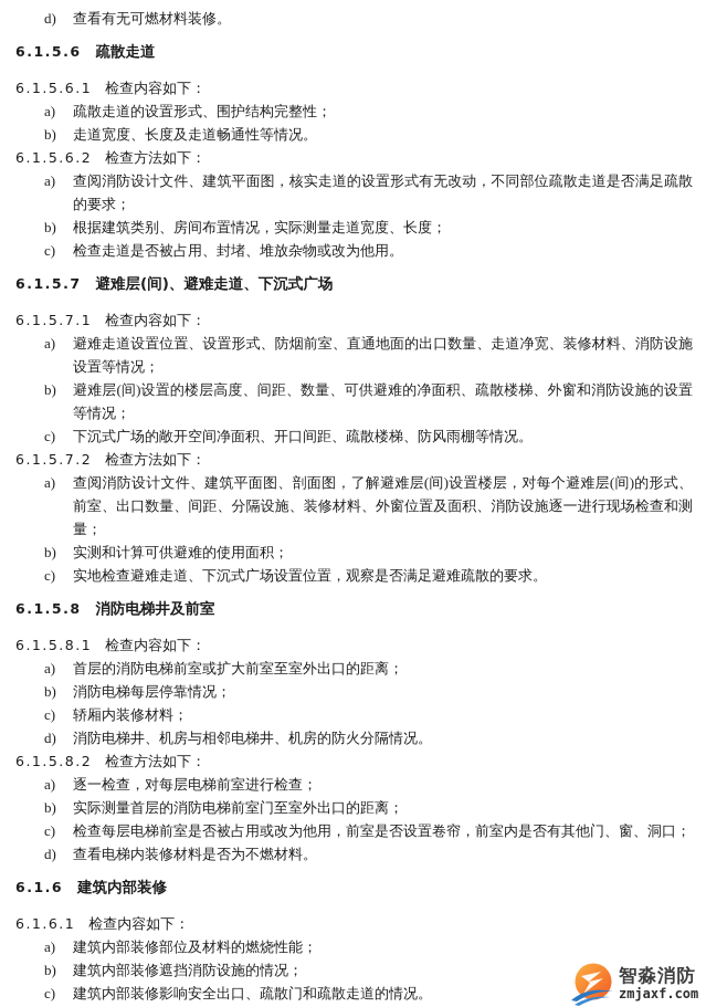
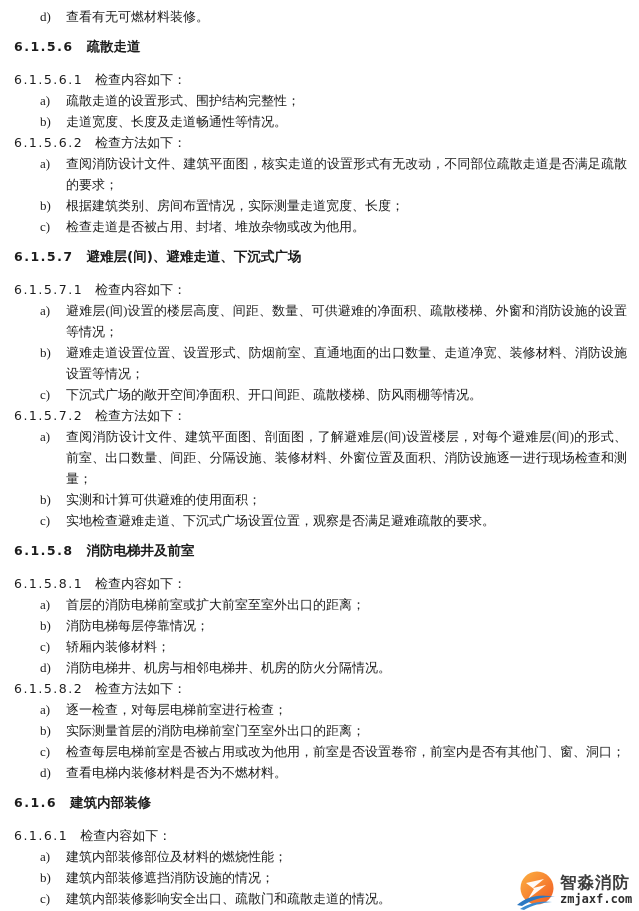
  d)
  查看有无可燃材料装修。
  6.1.5.6 疏散走道
  6.1.5.6.1 检查内容如下：
  a)
  疏散走道的设置形式、围护结构完整性；
  b)
  走道宽度、长度及走道畅通性等情况。
  6.1.5.6.2 检查方法如下：
  a)
  查阅消防设计文件、建筑平面图，核实走道的设置形式有无改动，不同部位疏散走道是否满足疏散的要求；
  b)
  根据建筑类别、房间布置情况，实际测量走道宽度、长度；
  c)
  检查走道是否被占用、封堵、堆放杂物或改为他用。
  6.1.5.7 避难层(间)、避难走道、下沉式广场
  6.1.5.7.1 检查内容如下：
  a)
- 避难走道设置位置、设置形式、防烟前室、直通地面的出口数量、走道净宽、装修材料、消防设施设置等情况；
+ 避难层(间)设置的楼层高度、间距、数量、可供避难的净面积、疏散楼梯、外窗和消防设施的设置等情况；
  b)
- 避难层(间)设置的楼层高度、间距、数量、可供避难的净面积、疏散楼梯、外窗和消防设施的设置等情况；
+ 避难走道设置位置、设置形式、防烟前室、直通地面的出口数量、走道净宽、装修材料、消防设施设置等情况；
  c)
  下沉式广场的敞开空间净面积、开口间距、疏散楼梯、防风雨棚等情况。
  6.1.5.7.2 检查方法如下：
  a)
  查阅消防设计文件、建筑平面图、剖面图，了解避难层(间)设置楼层，对每个避难层(间)的形式、前室、出口数量、间距、分隔设施、装修材料、外窗位置及面积、消防设施逐一进行现场检查和测量；
  b)
  实测和计算可供避难的使用面积；
  c)
  实地检查避难走道、下沉式广场设置位置，观察是否满足避难疏散的要求。
  6.1.5.8 消防电梯井及前室
  6.1.5.8.1 检查内容如下：
  a)
  首层的消防电梯前室或扩大前室至室外出口的距离；
  b)
  消防电梯每层停靠情况；
  c)
  轿厢内装修材料；
  d)
  消防电梯井、机房与相邻电梯井、机房的防火分隔情况。
  6.1.5.8.2 检查方法如下：
  a)
  逐一检查，对每层电梯前室进行检查；
  b)
  实际测量首层的消防电梯前室门至室外出口的距离；
  c)
  检查每层电梯前室是否被占用或改为他用，前室是否设置卷帘，前室内是否有其他门、窗、洞口；
  d)
  查看电梯内装修材料是否为不燃材料。
  6.1.6 建筑内部装修
  6.1.6.1 检查内容如下：
  a)
  建筑内部装修部位及材料的燃烧性能；
  b)
  建筑内部装修遮挡消防设施的情况；
  c)
  建筑内部装修影响安全出口、疏散门和疏散走道的情况。
  智淼消防
  zmjaxf.com
